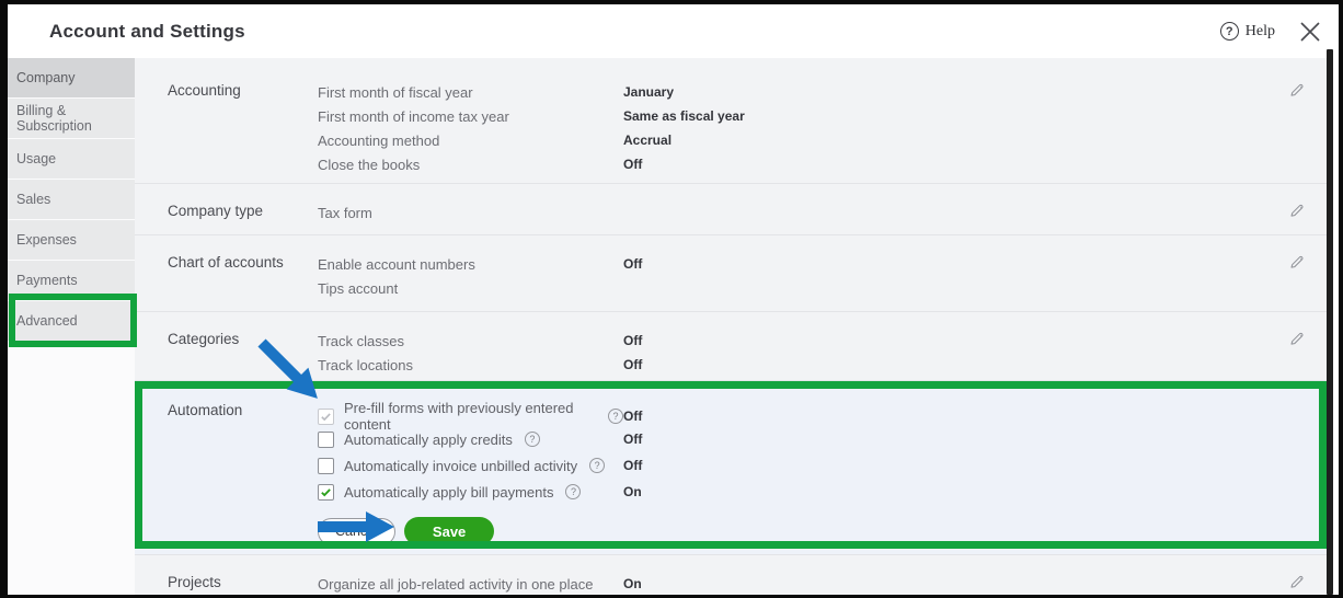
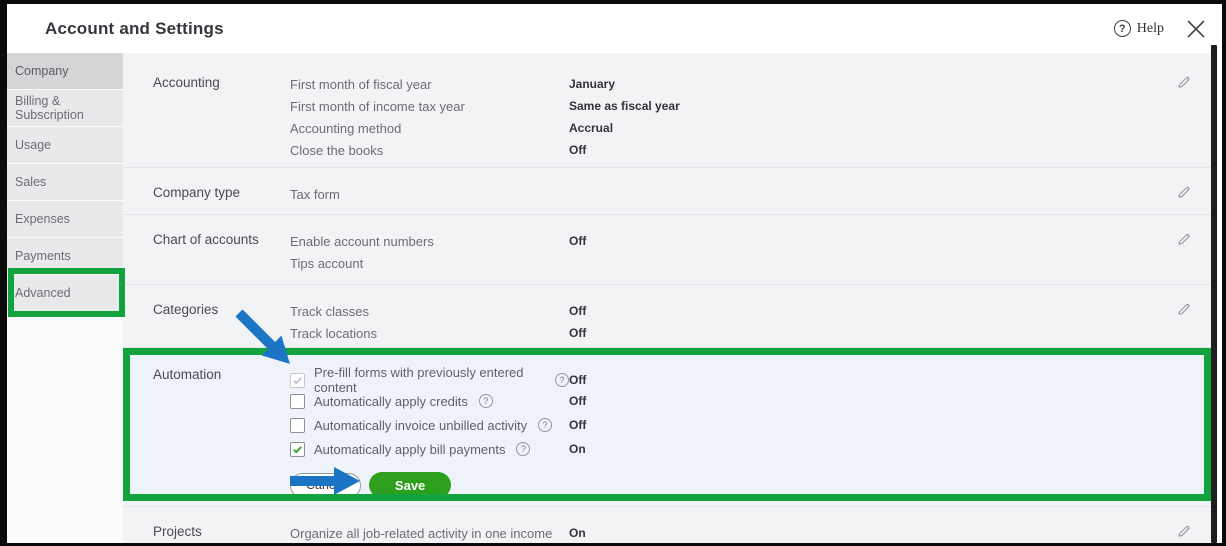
  Account and Settings
  ?
  Help
  Company
  Billing & Subscription
  Usage
  Sales
  Expenses
  Payments
  Advanced
  Accounting
  First month of fiscal year
  January
  First month of income tax year
  Same as fiscal year
  Accounting method
  Accrual
  Close the books
  Off
  Company type
  Tax form
  Chart of accounts
  Enable account numbers
  Off
  Tips account
  Categories
  Track classes
  Off
  Track locations
  Off
  Automation
  Pre-fill forms with previously entered content
  ?
  Off
  Automatically apply credits
  ?
  Off
  Automatically invoice unbilled activity
  ?
  Off
  Automatically apply bill payments
  ?
  On
  Save
  Projects
- Organize all job-related activity in one place
+ Organize all job-related activity in one income
  On
